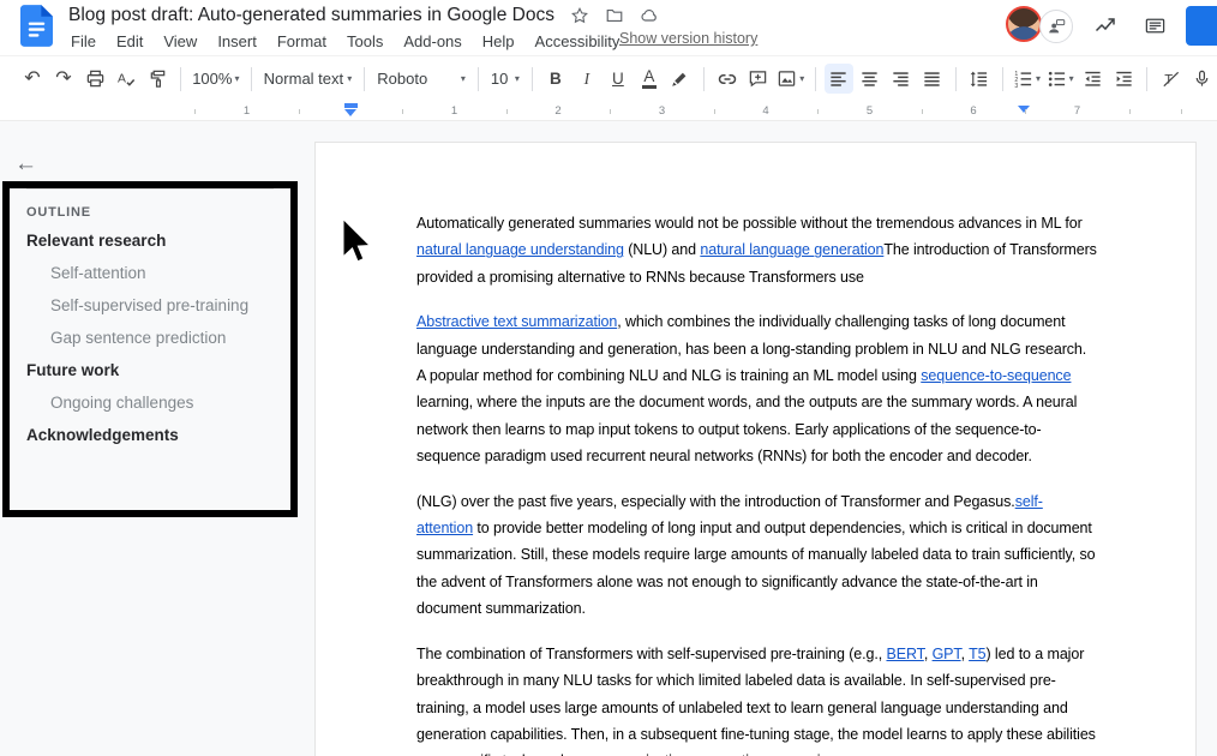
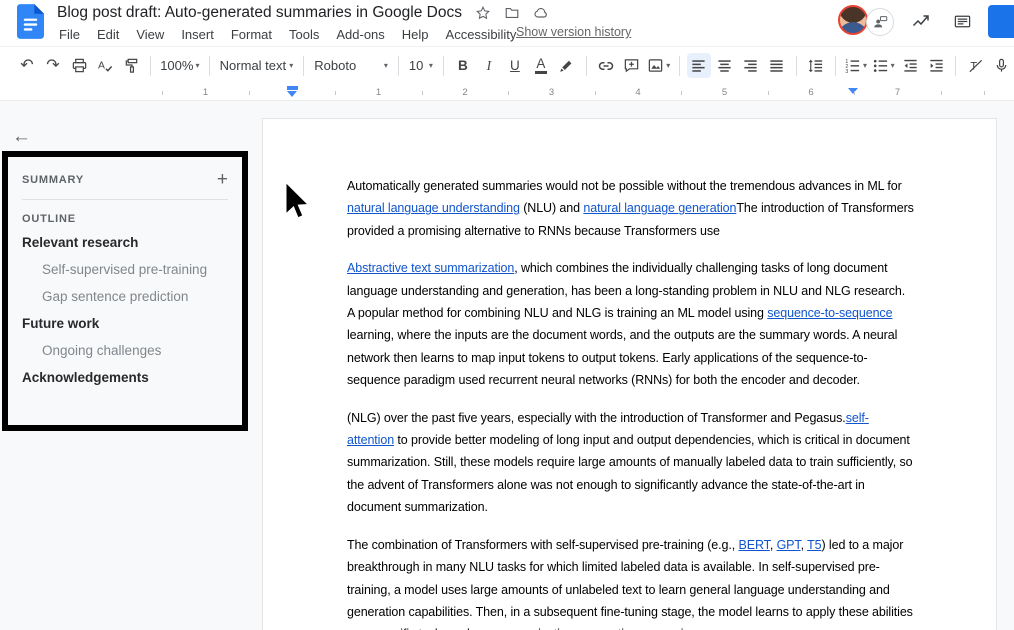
  Blog post draft: Auto-generated summaries in Google Docs
  File
  Edit
  View
  Insert
  Format
  Tools
  Add-ons
  Help
  Accessibility
  Show version history
  ↶
  ↷
  A
  100%
  ▾
  Normal text
  ▾
  Roboto
  ▾
  10
  ▾
  B
  I
  U
  A
  ▾
  ▾
  ▾
  T
  1
  1
  2
  3
  4
  5
  6
  7
  ←
+ SUMMARY
+ +
  OUTLINE
  Relevant research
- Self-attention
  Self-supervised pre-training
  Gap sentence prediction
  Future work
  Ongoing challenges
  Acknowledgements
  Automatically generated summaries would not be possible without the tremendous advances in ML for natural language understanding (NLU) and natural language generationThe introduction of Transformers provided a promising alternative to RNNs because Transformers use
  Abstractive text summarization, which combines the individually challenging tasks of long document language understanding and generation, has been a long-standing problem in NLU and NLG research. A popular method for combining NLU and NLG is training an ML model using sequence-to-sequence learning, where the inputs are the document words, and the outputs are the summary words. A neural network then learns to map input tokens to output tokens. Early applications of the sequence-to-sequence paradigm used recurrent neural networks (RNNs) for both the encoder and decoder.
  (NLG) over the past five years, especially with the introduction of Transformer and Pegasus.self-attention to provide better modeling of long input and output dependencies, which is critical in document summarization. Still, these models require large amounts of manually labeled data to train sufficiently, so the advent of Transformers alone was not enough to significantly advance the state-of-the-art in document summarization.
  The combination of Transformers with self-supervised pre-training (e.g., BERT, GPT, T5) led to a major breakthrough in many NLU tasks for which limited labeled data is available. In self-supervised pre-training, a model uses large amounts of unlabeled text to learn general language understanding and generation capabilities. Then, in a subsequent fine-tuning stage, the model learns to apply these abilities
